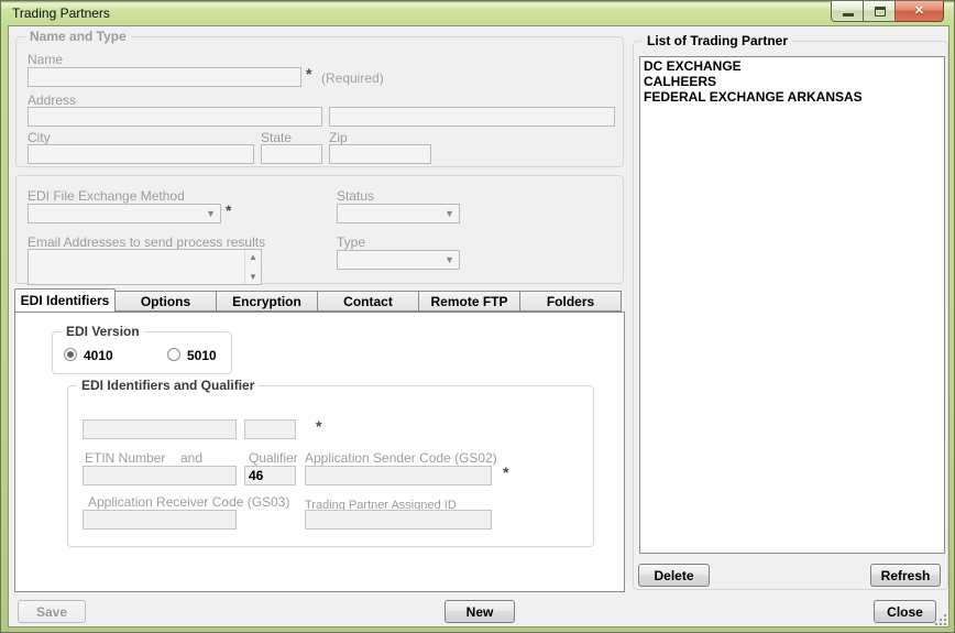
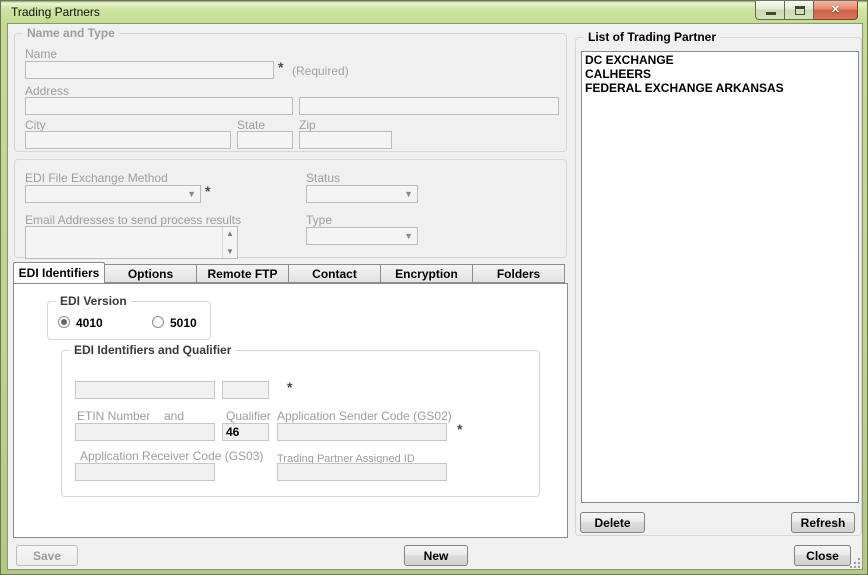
  Trading Partners
  ✕
  Name and Type
  Name
  *
  (Required)
  Address
  City
  State
  Zip
  EDI File Exchange Method
  ▼
  *
  Status
  ▼
  Email Addresses to send process results
  ▲
  ▼
  Type
  ▼
  EDI Identifiers
  Options
- Encryption
+ Remote FTP
  Contact
- Remote FTP
+ Encryption
  Folders
  EDI Version
  4010
  5010
  EDI Identifiers and Qualifier
  *
  ETIN Number
  and
  Qualifier
  Application Sender Code (GS02)
  46
  *
  Application Receiver Code (GS03)
  Trading Partner Assigned ID
  List of Trading Partner
  DC EXCHANGE
  CALHEERS
  FEDERAL EXCHANGE ARKANSAS
  Delete
  Refresh
  Save
  New
  Close
